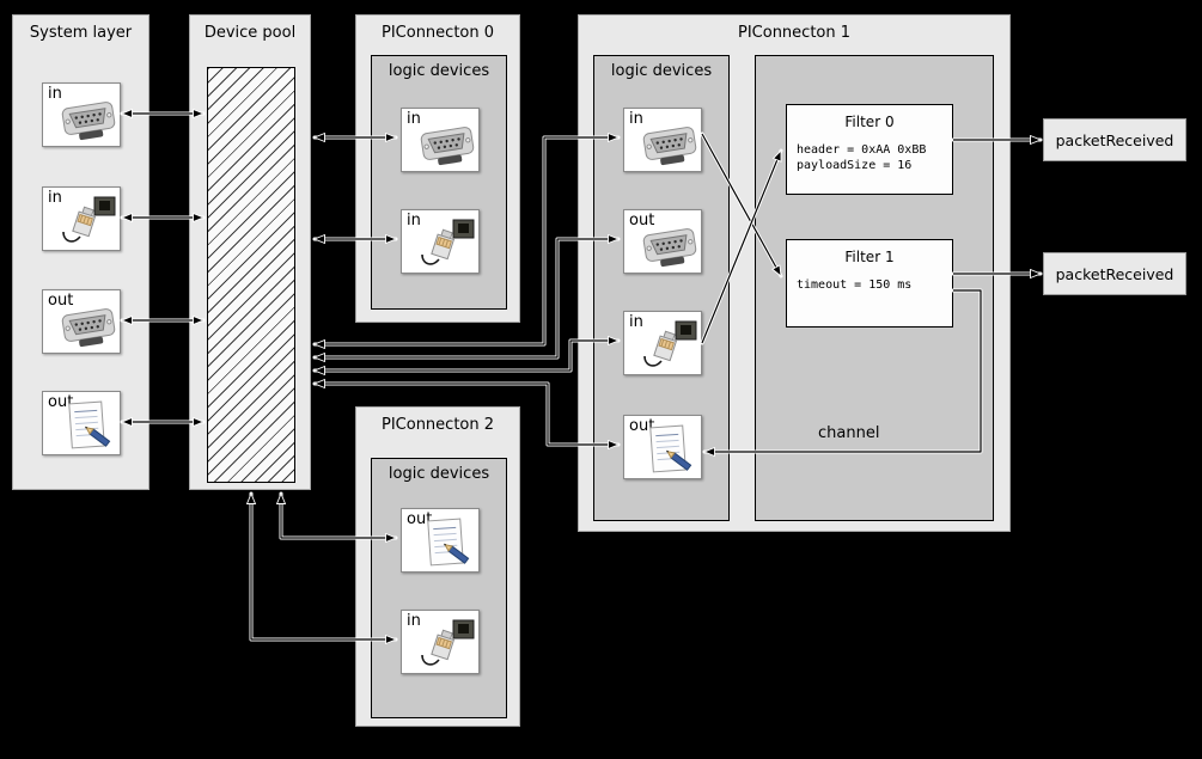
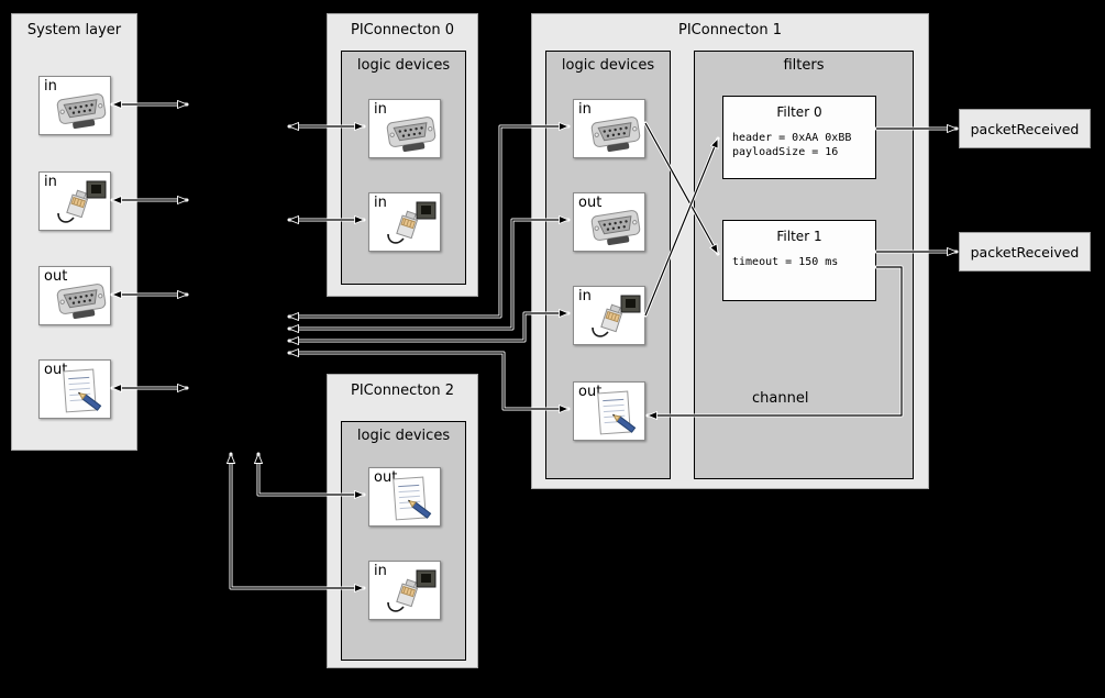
  System layer
  in
  in
  out
  out
- Device pool
  PIConnecton 0
  logic devices
  in
  in
  PIConnecton 2
  logic devices
  out
  in
  PIConnecton 1
  logic devices
  in
  out
  in
  out
+ filters
  Filter 0
  header = 0xAA 0xBB
  payloadSize = 16
  Filter 1
  timeout = 150 ms
  channel
  packetReceived
  packetReceived
